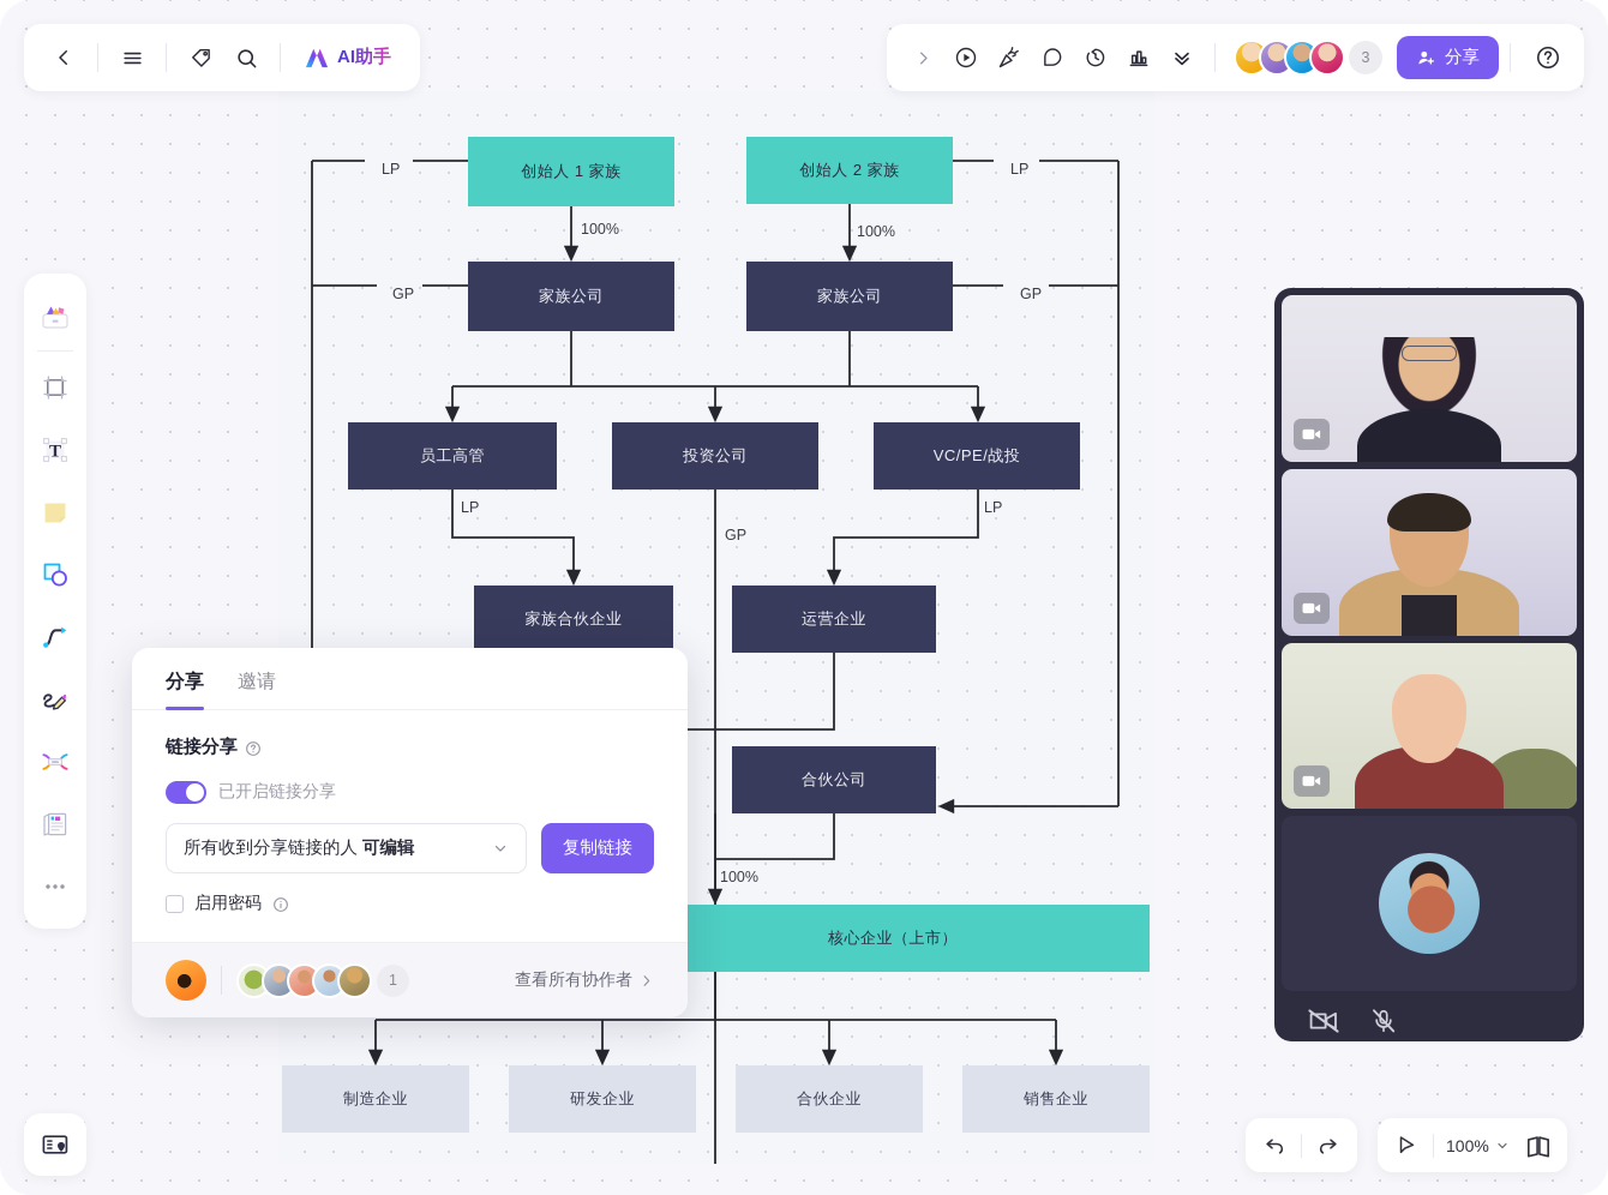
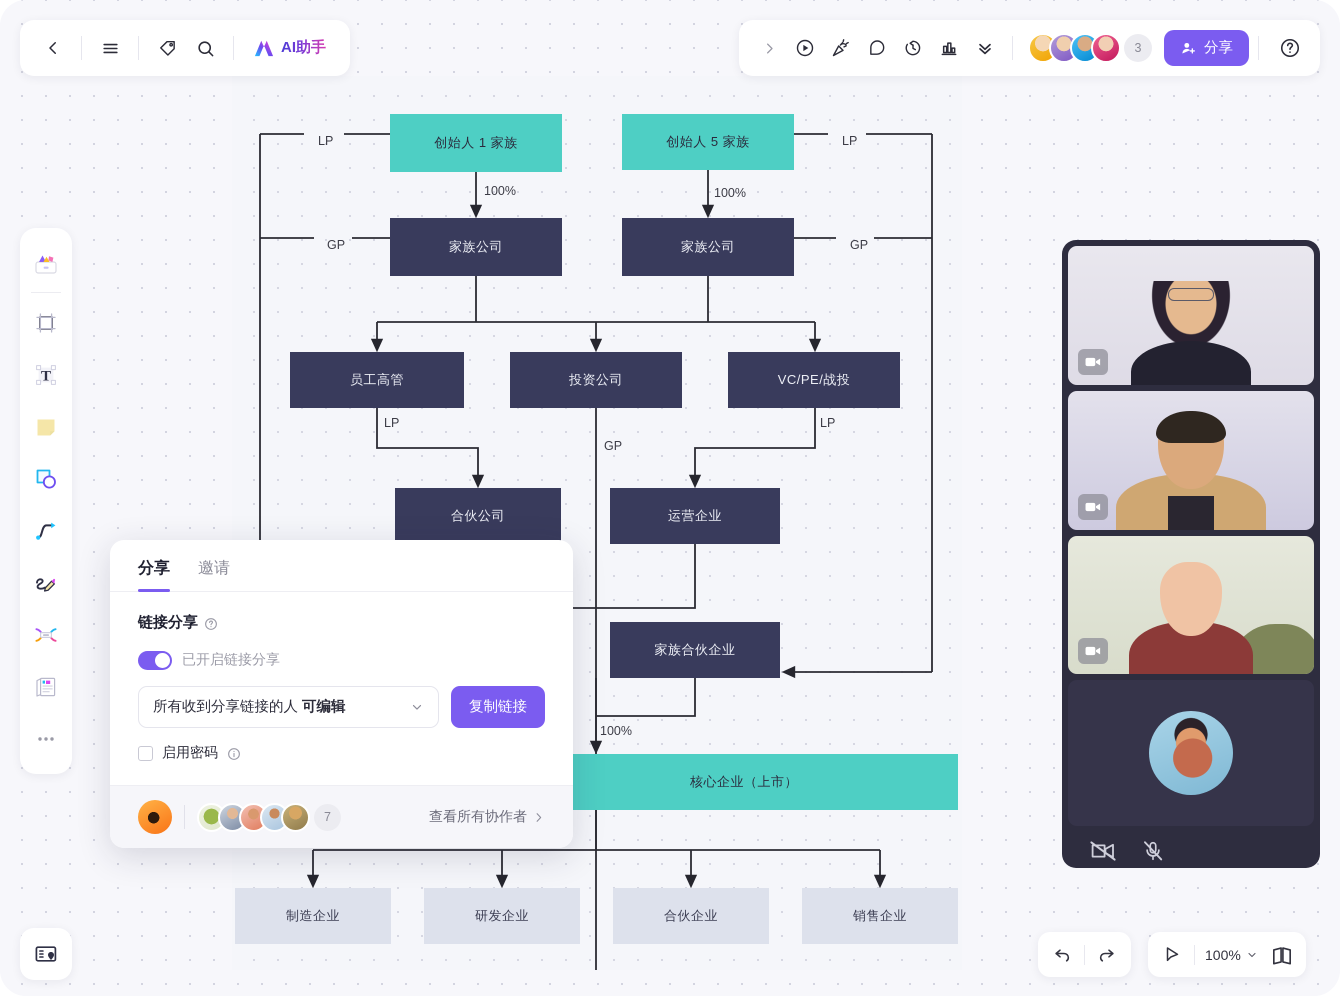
  创始人 1 家族
- 创始人 2 家族
+ 创始人 5 家族
  家族公司
  家族公司
  员工高管
  投资公司
  VC/PE/战投
- 家族合伙企业
+ 合伙公司
  运营企业
- 合伙公司
+ 家族合伙企业
  核心企业（上市）
  制造企业
  研发企业
  合伙企业
  销售企业
  LP
  LP
  GP
  GP
  100%
  100%
  LP
  GP
  LP
  100%
  AI助手
  3
  分享
  T
  100%
  分享
  邀请
  链接分享
  已开启链接分享
  所有收到分享链接的人 可编辑
  复制链接
  启用密码
- 1
+ 7
  查看所有协作者
